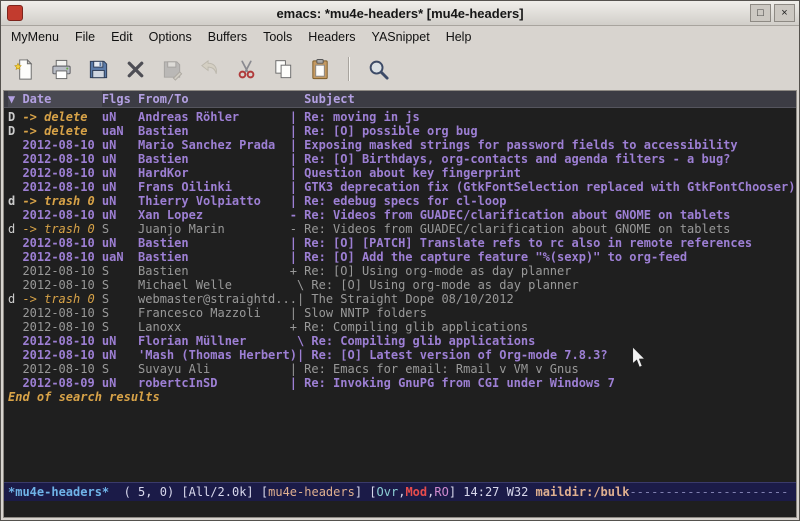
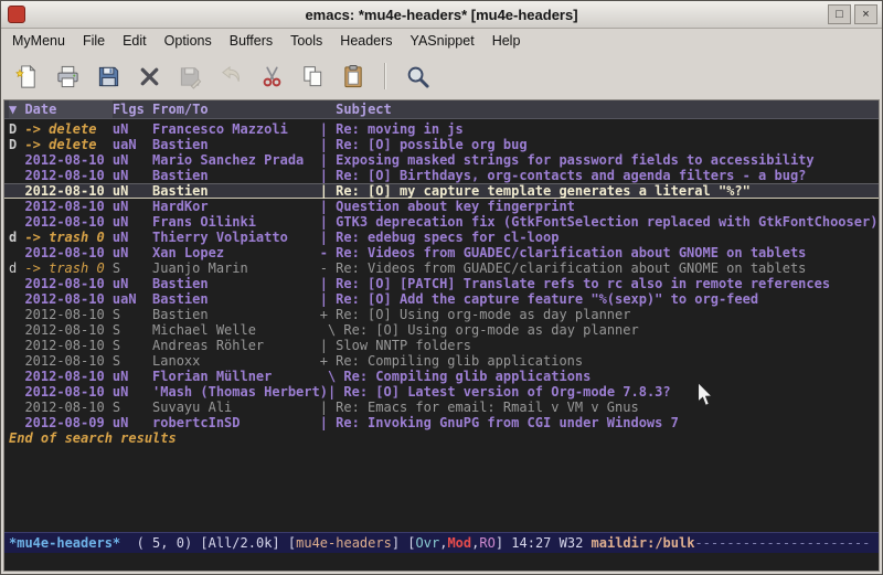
  emacs: *mu4e-headers* [mu4e-headers]
  □
  ×
  MyMenu
  File
  Edit
  Options
  Buffers
  Tools
  Headers
  YASnippet
  Help
  ▼ Date Flgs From/To Subject
- D -> delete uN Andreas Röhler | Re: moving in js
+ D -> delete uN Francesco Mazzoli | Re: moving in js
  D -> delete uaN Bastien | Re: [O] possible org bug
  2012-08-10 uN Mario Sanchez Prada | Exposing masked strings for password fields to accessibility
  2012-08-10 uN Bastien | Re: [O] Birthdays, org-contacts and agenda filters - a bug?
+ 2012-08-10 uN Bastien | Re: [O] my capture template generates a literal "%?"
  2012-08-10 uN HardKor | Question about key fingerprint
  2012-08-10 uN Frans Oilinki | GTK3 deprecation fix (GtkFontSelection replaced with GtkFontChooser)
  d -> trash 0 uN Thierry Volpiatto | Re: edebug specs for cl-loop
  2012-08-10 uN Xan Lopez - Re: Videos from GUADEC/clarification about GNOME on tablets
  d -> trash 0 S Juanjo Marin - Re: Videos from GUADEC/clarification about GNOME on tablets
  2012-08-10 uN Bastien | Re: [O] [PATCH] Translate refs to rc also in remote references
  2012-08-10 uaN Bastien | Re: [O] Add the capture feature "%(sexp)" to org-feed
  2012-08-10 S Bastien + Re: [O] Using org-mode as day planner
  2012-08-10 S Michael Welle \ Re: [O] Using org-mode as day planner
- d -> trash 0 S webmaster@straightd...| The Straight Dope 08/10/2012
- 2012-08-10 S Francesco Mazzoli | Slow NNTP folders
+ 2012-08-10 S Andreas Röhler | Slow NNTP folders
  2012-08-10 S Lanoxx + Re: Compiling glib applications
  2012-08-10 uN Florian Müllner \ Re: Compiling glib applications
  2012-08-10 uN 'Mash (Thomas Herbert)| Re: [O] Latest version of Org-mode 7.8.3?
  2012-08-10 S Suvayu Ali | Re: Emacs for email: Rmail v VM v Gnus
  2012-08-09 uN robertcInSD | Re: Invoking GnuPG from CGI under Windows 7
  End of search results
  *mu4e-headers* ( 5, 0) [All/2.0k] [mu4e-headers] [Ovr,Mod,RO] 14:27 W32 maildir:/bulk----------------------
